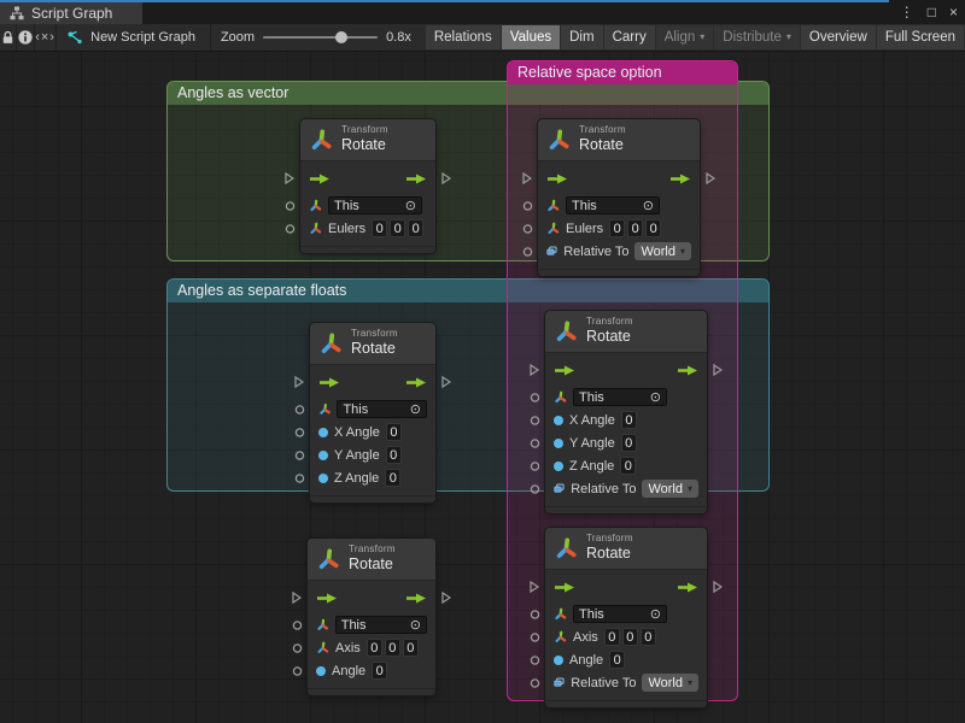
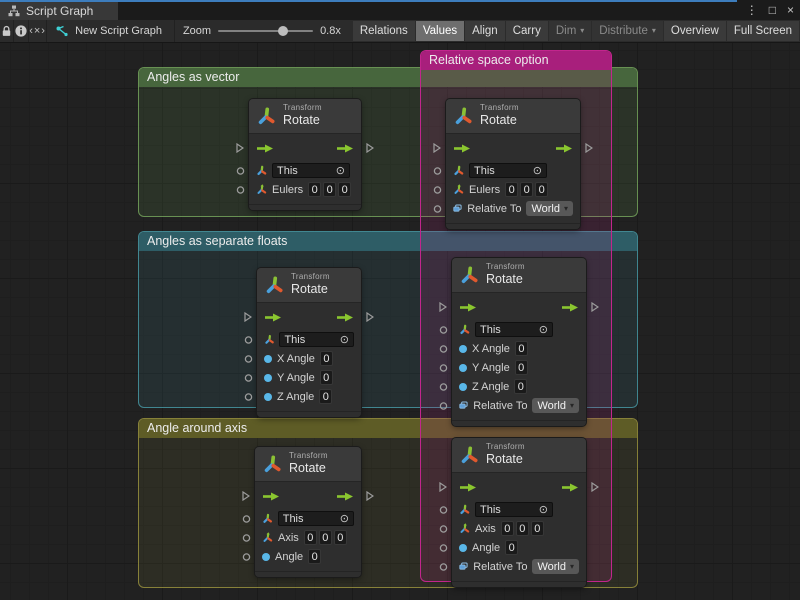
  Script Graph
  ⋮
  □
  ×
  ‹×›
  New Script Graph
  Zoom
  0.8x
  Relations
  Values
- Dim
+ Align
  Carry
- Align
+ Dim
  ▾
  Distribute
  ▾
  Overview
  Full Screen
  Angles as vector
  Angles as separate floats
+ Angle around axis
  Relative space option
  Transform
  Rotate
  This
  ⊙
  Eulers
  0
  0
  0
  Transform
  Rotate
  This
  ⊙
  Eulers
  0
  0
  0
  Relative To
  World
  ▾
  Transform
  Rotate
  This
  ⊙
  X Angle
  0
  Y Angle
  0
  Z Angle
  0
  Transform
  Rotate
  This
  ⊙
  X Angle
  0
  Y Angle
  0
  Z Angle
  0
  Relative To
  World
  ▾
  Transform
  Rotate
  This
  ⊙
  Axis
  0
  0
  0
  Angle
  0
  Transform
  Rotate
  This
  ⊙
  Axis
  0
  0
  0
  Angle
  0
  Relative To
  World
  ▾
